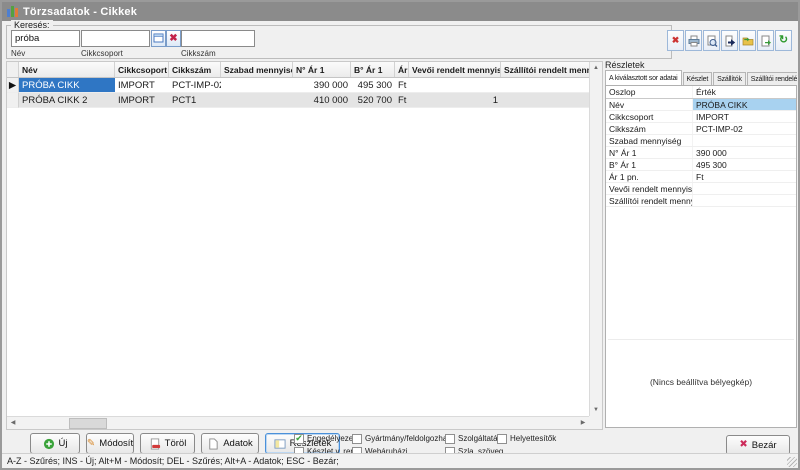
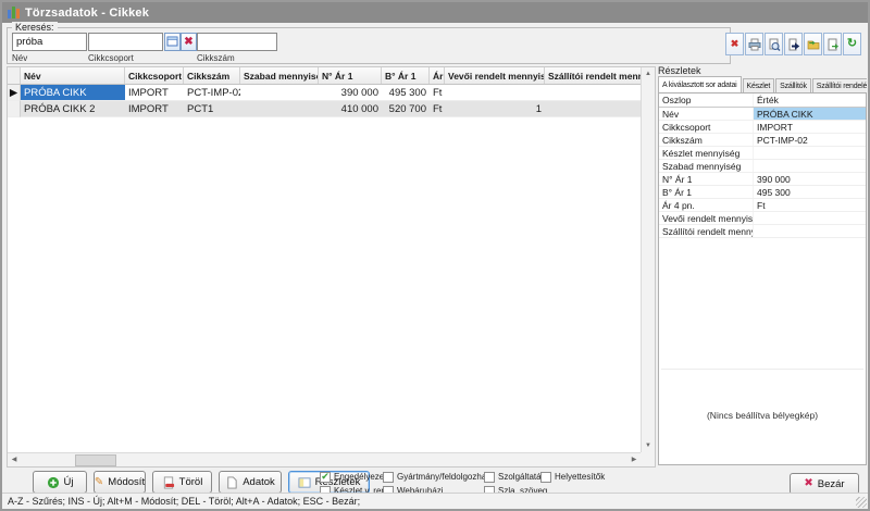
  Törzsadatok - Cikkek
  Keresés:
  próba
  ✖
  Név
  Cikkcsoport
  Cikkszám
  ✖
  ↻
  Név
  Cikkcsoport
  Cikkszám
  Szabad mennyisé
  N° Ár 1
  B° Ár 1
  Ár
  Vevői rendelt mennyis
  Szállítói rendelt men
  ▶
  PRÓBA CIKK
  IMPORT
  PCT-IMP-0
  390 000
  495 300
  Ft
  PRÓBA CIKK 2
  IMPORT
  PCT1
  410 000
  520 700
  Ft
  1
  Részletek
  Oszlop
  Érték
  Név
  PRÓBA CIKK
  Cikkcsoport
  IMPORT
  Cikkszám
  PCT-IMP-02
+ Készlet mennyiség
  Szabad mennyiség
  N° Ár 1
  390 000
  B° Ár 1
  495 300
- Ár 1 pn.
+ Ár 4 pn.
  Ft
  Vevői rendelt mennyis
  Szállítói rendelt menn
  (Nincs beállítva bélyegkép)
  Új
  ✎
  Módosít
  Töröl
  Adatok
  Részletek
  Engedélyez
  Készlet v. re
  Gyártmány/feldolgozh
  Webáruházi
  Szolgáltatá
  Szla. szöveg
  Helyettesítők
  ✖
  Bezár
- A-Z - Szűrés; INS - Új; Alt+M - Módosít; DEL - Szűrés; Alt+A - Adatok; ESC - Bezár;
+ A-Z - Szűrés; INS - Új; Alt+M - Módosít; DEL - Töröl; Alt+A - Adatok; ESC - Bezár;
